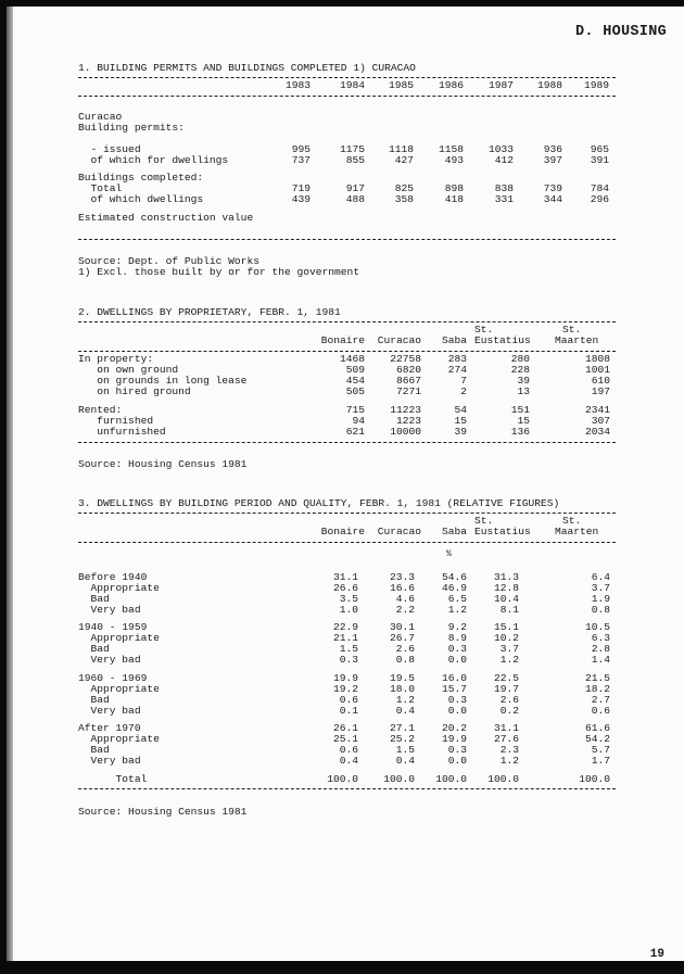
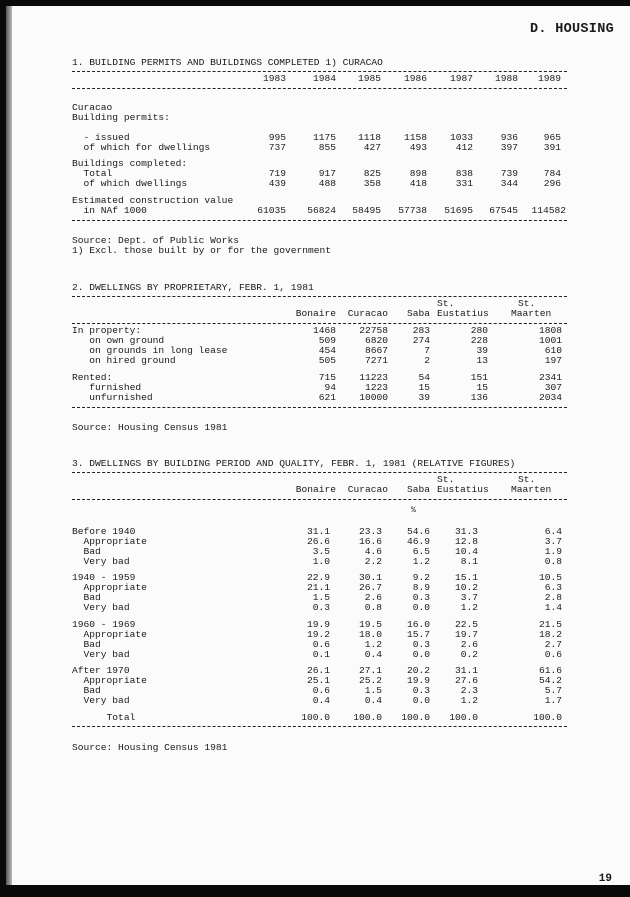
  D. HOUSING
  1. BUILDING PERMITS AND BUILDINGS COMPLETED 1) CURACAO
  1983
  1984
  1985
  1986
  1987
  1988
  1989
  Curacao
  Building permits:
  - issued
  995
  1175
  1118
  1158
  1033
  936
  965
  of which for dwellings
  737
  855
  427
  493
  412
  397
  391
  Buildings completed:
  Total
  719
  917
  825
  898
  838
  739
  784
  of which dwellings
  439
  488
  358
  418
  331
  344
  296
  Estimated construction value
+ in NAf 1000
+ 61035
+ 56824
+ 58495
+ 57738
+ 51695
+ 67545
+ 114582
  Source: Dept. of Public Works
  1) Excl. those built by or for the government
  2. DWELLINGS BY PROPRIETARY, FEBR. 1, 1981
  Bonaire
  Curacao
  Saba
  St.
  Eustatius
  St.
  Maarten
  In property:
  1468
  22758
  283
  280
  1808
  on own ground
  509
  6820
  274
  228
  1001
  on grounds in long lease
  454
  8667
  7
  39
  610
  on hired ground
  505
  7271
  2
  13
  197
  Rented:
  715
  11223
  54
  151
  2341
  furnished
  94
  1223
  15
  15
  307
  unfurnished
  621
  10000
  39
  136
  2034
  Source: Housing Census 1981
  3. DWELLINGS BY BUILDING PERIOD AND QUALITY, FEBR. 1, 1981 (RELATIVE FIGURES)
  Bonaire
  Curacao
  Saba
  St.
  Eustatius
  St.
  Maarten
  %
  Before 1940
  31.1
  23.3
  54.6
  31.3
  6.4
  Appropriate
  26.6
  16.6
  46.9
  12.8
  3.7
  Bad
  3.5
  4.6
  6.5
  10.4
  1.9
  Very bad
  1.0
  2.2
  1.2
  8.1
  0.8
  1940 - 1959
  22.9
  30.1
  9.2
  15.1
  10.5
  Appropriate
  21.1
  26.7
  8.9
  10.2
  6.3
  Bad
  1.5
  2.6
  0.3
  3.7
  2.8
  Very bad
  0.3
  0.8
  0.0
  1.2
  1.4
  1960 - 1969
  19.9
  19.5
  16.0
  22.5
  21.5
  Appropriate
  19.2
  18.0
  15.7
  19.7
  18.2
  Bad
  0.6
  1.2
  0.3
  2.6
  2.7
  Very bad
  0.1
  0.4
  0.0
  0.2
  0.6
  After 1970
  26.1
  27.1
  20.2
  31.1
  61.6
  Appropriate
  25.1
  25.2
  19.9
  27.6
  54.2
  Bad
  0.6
  1.5
  0.3
  2.3
  5.7
  Very bad
  0.4
  0.4
  0.0
  1.2
  1.7
  Total
  100.0
  100.0
  100.0
  100.0
  100.0
  Source: Housing Census 1981
  19
